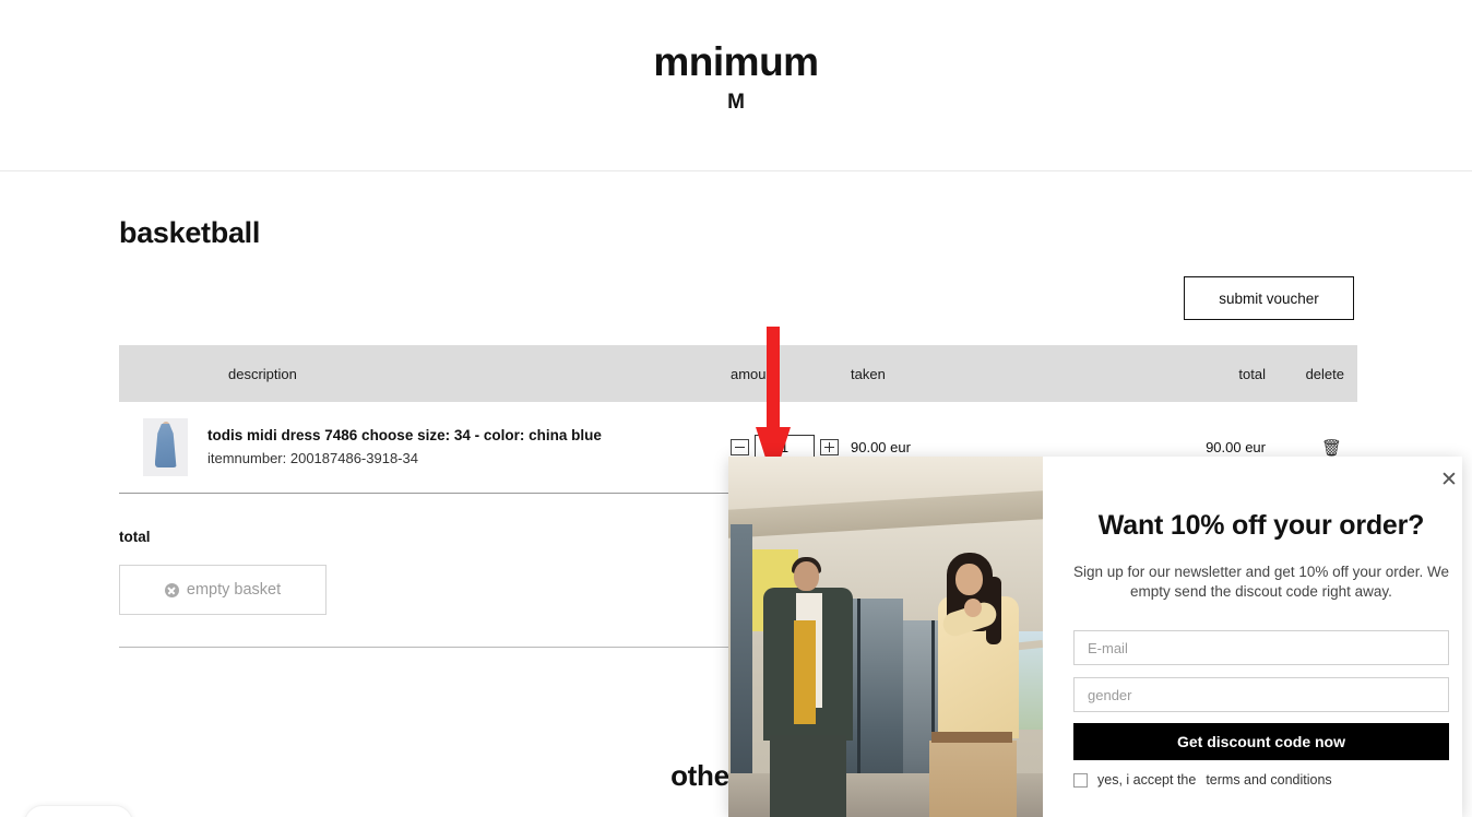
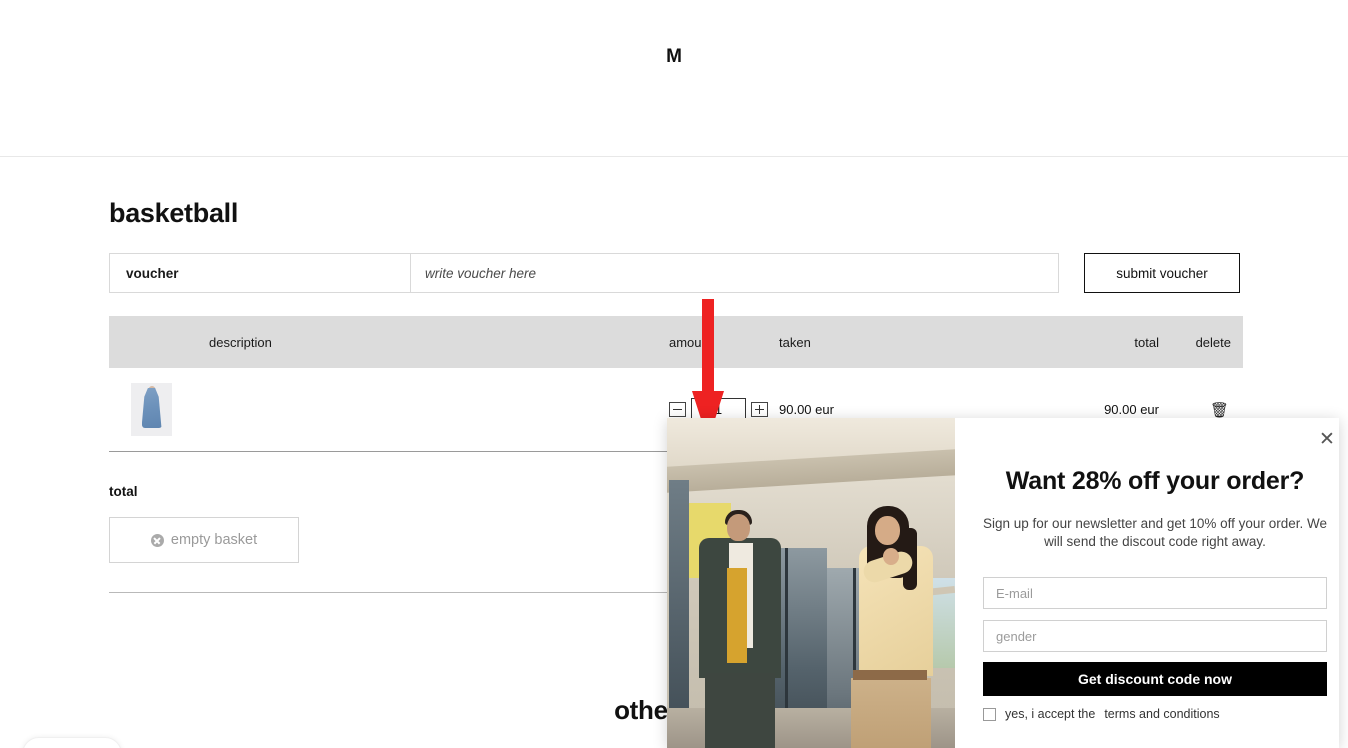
- mnimum
  M
  basketball
+ voucher
+ write voucher here
  submit voucher
  description
  taken
  total
  delete
- todis midi dress 7486 choose size: 34 - color: china blue
- itemnumber: 200187486-3918-34
  1
  90.00 eur
  90.00 eur
  🗑
  total
  empty basket
  ✕
- Want 10% off your order?
+ Want 28% off your order?
- Sign up for our newsletter and get 10% off your order. We empty send the discout code right away.
+ Sign up for our newsletter and get 10% off your order. We will send the discout code right away.
  E-mail
  gender
  Get discount code now
  yes, i accept the
  terms and conditions
